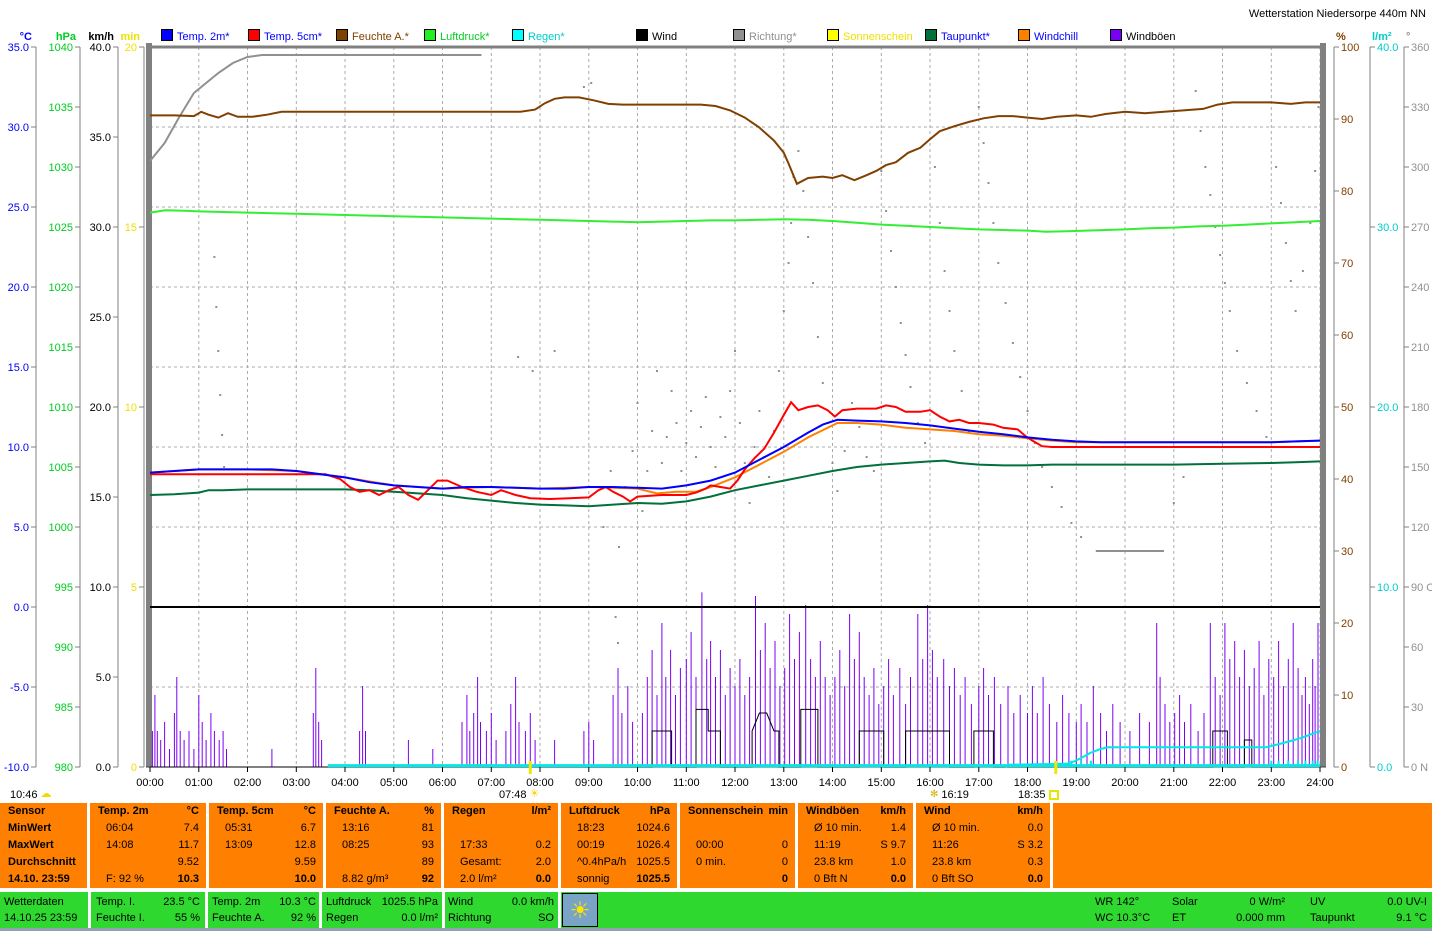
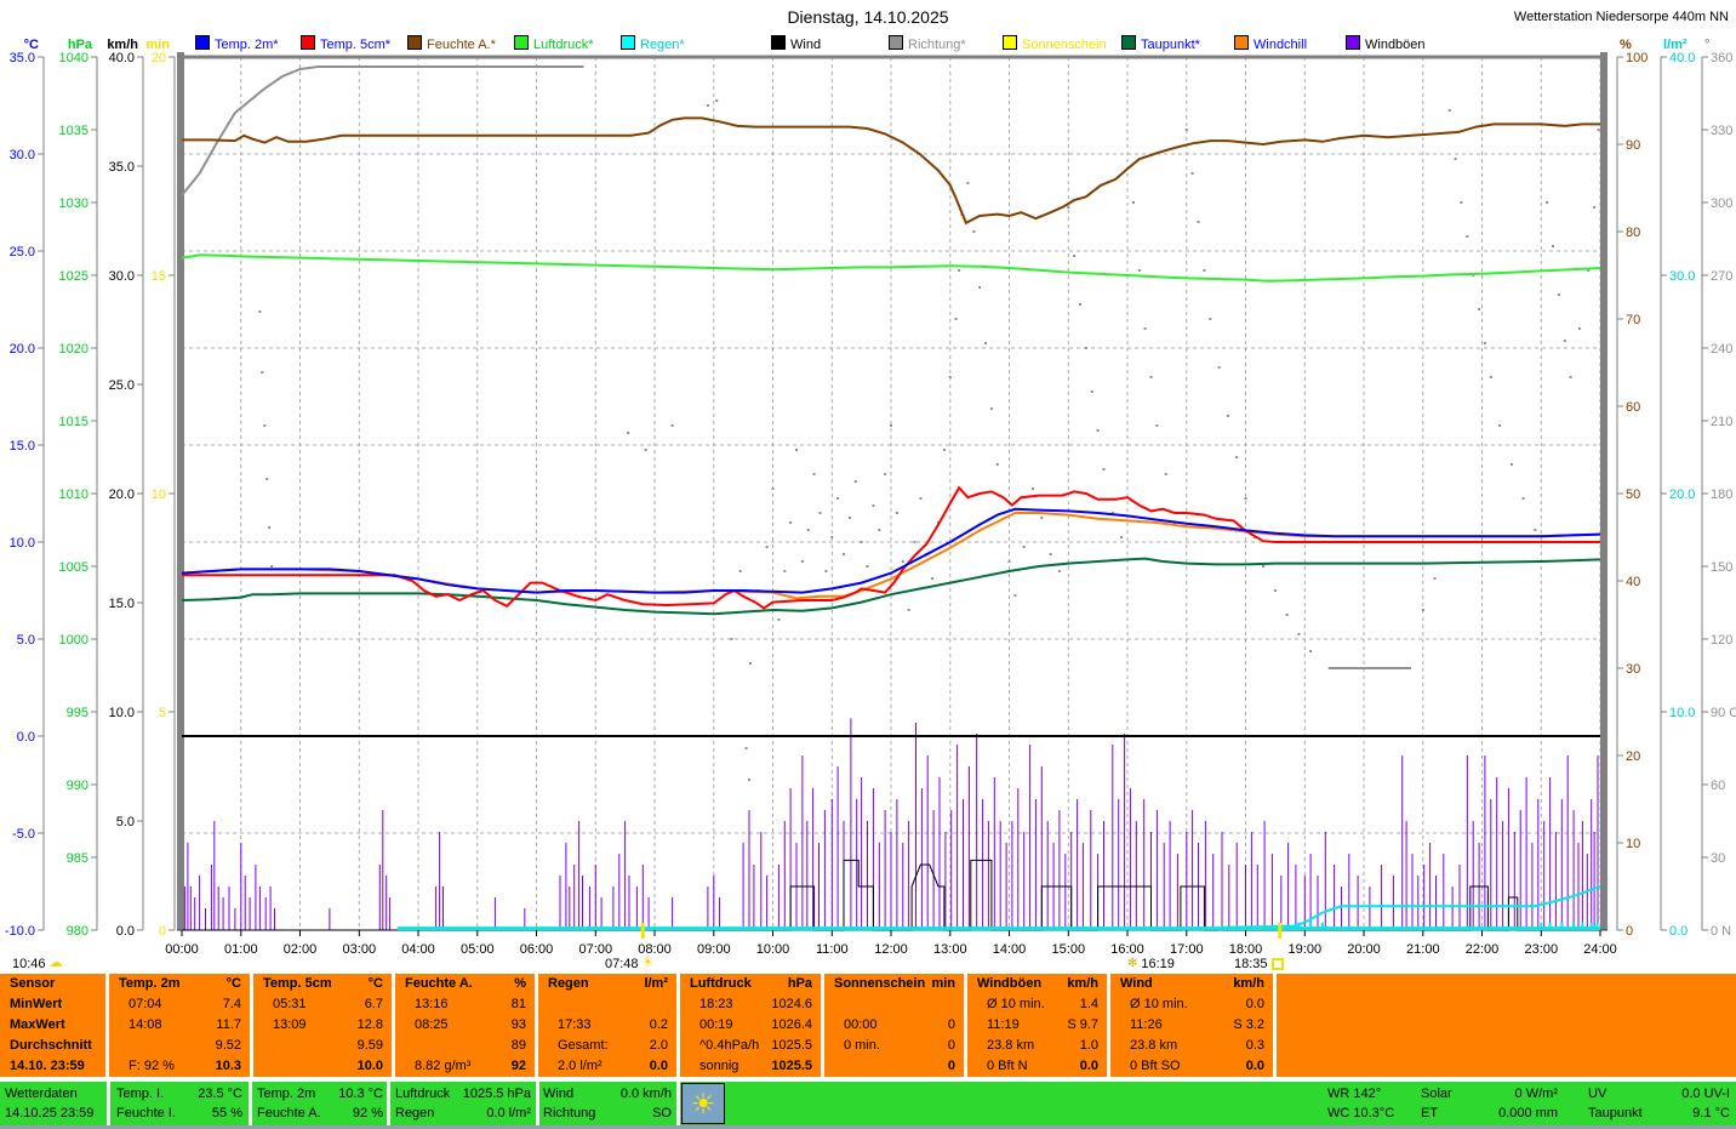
+ Dienstag, 14.10.2025
  Wetterstation Niedersorpe 440m NN
  Temp. 2m*
  Temp. 5cm*
  Feuchte A.*
  Luftdruck*
  Regen*
  Wind
  Richtung*
  Sonnenschein
  Taupunkt*
  Windchill
  Windböen
  00:00
  01:00
  02:00
  03:00
  04:00
  05:00
  06:00
  07:00
  08:00
  09:00
  10:00
  11:00
  12:00
  13:00
  14:00
  15:00
  16:00
  17:00
  18:00
  19:00
  20:00
  21:00
  22:00
  23:00
  24:00
  °C
  35.0
  30.0
  25.0
  20.0
  15.0
  10.0
  5.0
  0.0
  -5.0
  -10.0
  hPa
  1040
  1035
  1030
  1025
  1020
  1015
  1010
  1005
  1000
  995
  990
  985
  980
  km/h
  40.0
  35.0
  30.0
  25.0
  20.0
  15.0
  10.0
  5.0
  0.0
  min
  20
  15
  10
  5
  0
  %
  100
  90
  80
  70
  60
  50
  40
  30
  20
  10
  0
  l/m²
  40.0
  30.0
  20.0
  10.0
  0.0
  °
  360
  330
  300
  270
  240
  210
  180
  150
  120
  90 O
  60
  30
  0 N
  10:46
  ☁
  07:48
  ☀
  ✻
  16:19
  18:35
  Sensor
  Temp. 2m
  °C
  Temp. 5cm
  °C
  Feuchte A.
  %
  Regen
  l/m²
  Luftdruck
  hPa
  Sonnenschein
  min
  Windböen
  km/h
  Wind
  km/h
  MinWert
- 06:04
+ 07:04
  7.4
  05:31
  6.7
  13:16
  81
  18:23
  1024.6
  Ø 10 min.
  1.4
  Ø 10 min.
  0.0
  MaxWert
  14:08
  11.7
  13:09
  12.8
  08:25
  93
  17:33
  0.2
  00:19
  1026.4
  00:00
  0
  11:19
  S 9.7
  11:26
  S 3.2
  Durchschnitt
  9.52
  9.59
  89
  Gesamt:
  2.0
  ^0.4hPa/h
  1025.5
  0 min.
  0
  23.8 km
  1.0
  23.8 km
  0.3
  14.10. 23:59
  F: 92 %
  10.3
  10.0
  8.82 g/m³
  92
  2.0 l/m²
  0.0
  sonnig
  1025.5
  0
  0 Bft N
  0.0
  0 Bft SO
  0.0
  Wetterdaten
  14.10.25 23:59
  Temp. I.
  23.5 °C
  Feuchte I.
  55 %
  Temp. 2m
  10.3 °C
  Feuchte A.
  92 %
  Luftdruck
  1025.5 hPa
  Regen
  0.0 l/m²
  Wind
  0.0 km/h
  Richtung
  SO
  ☀
  WR 142°
  WC 10.3°C
  Solar
  0 W/m²
  ET
  0.000 mm
  UV
  0.0 UV-I
  Taupunkt
  9.1 °C
